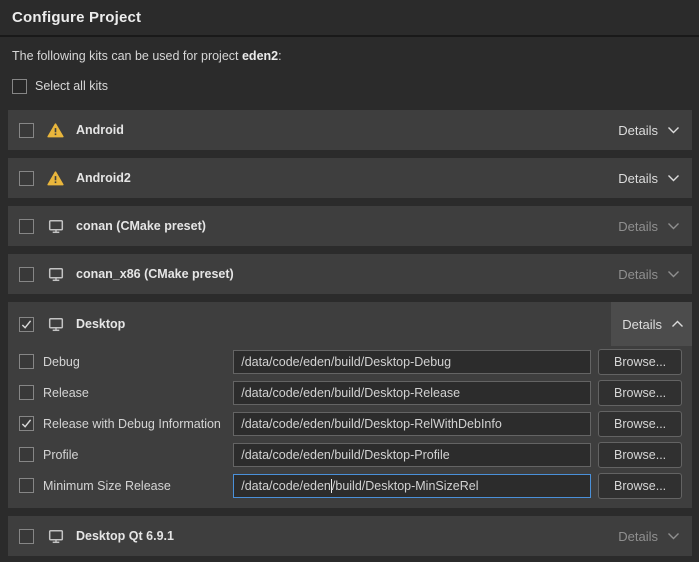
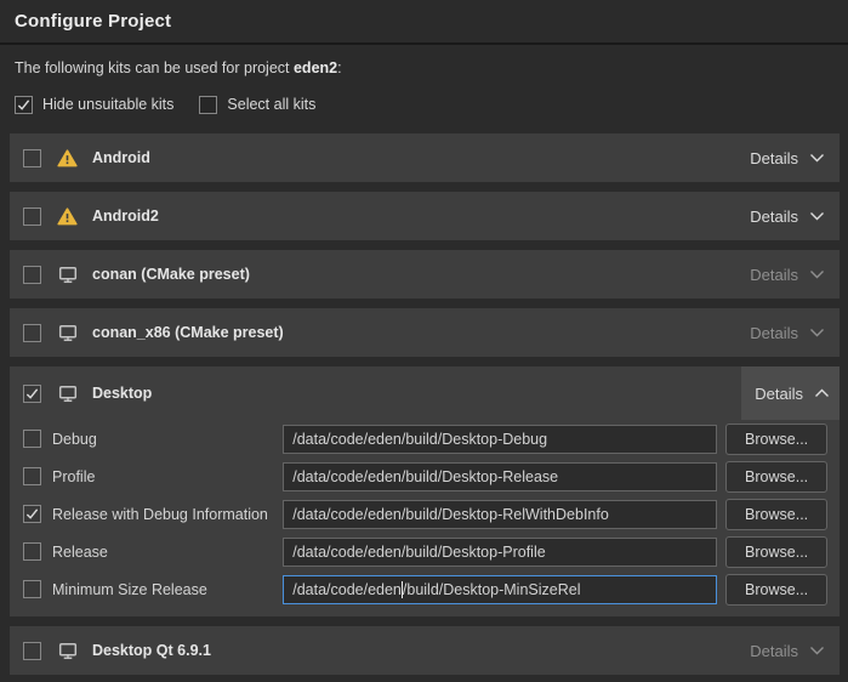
  Configure Project
  The following kits can be used for project eden2:
+ Hide unsuitable kits
  Select all kits
  Android
  Details
  Android2
  Details
  conan (CMake preset)
  Details
  conan_x86 (CMake preset)
  Details
  Desktop
  Details
  Debug
  /data/code/eden/build/Desktop-Debug
  Browse...
- Release
+ Profile
  /data/code/eden/build/Desktop-Release
  Browse...
  Release with Debug Information
  /data/code/eden/build/Desktop-RelWithDebInfo
  Browse...
- Profile
+ Release
  /data/code/eden/build/Desktop-Profile
  Browse...
  Minimum Size Release
  /data/code/eden
  /build/Desktop-MinSizeRel
  Browse...
  Desktop Qt 6.9.1
  Details
